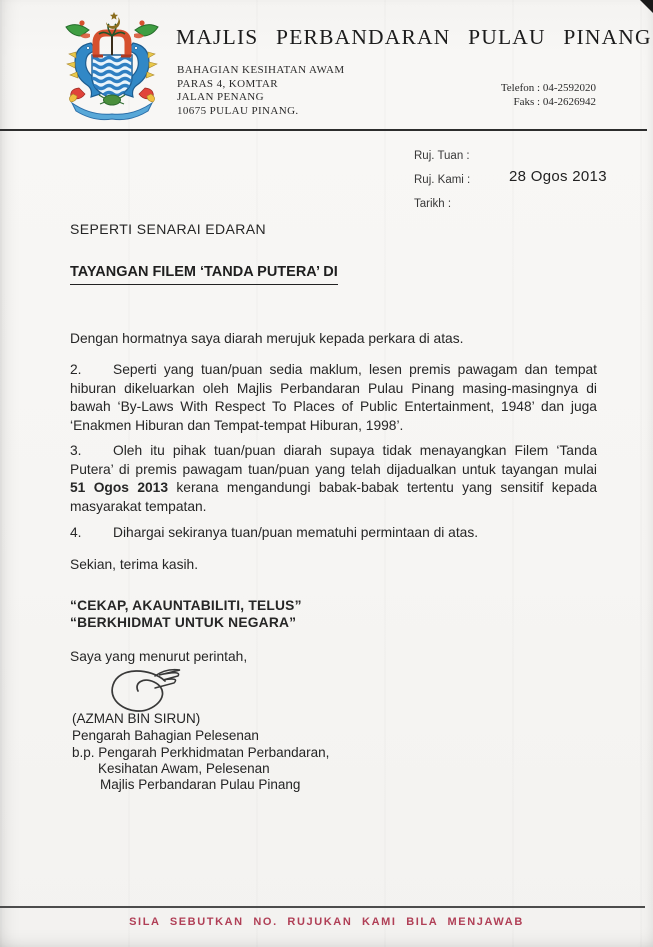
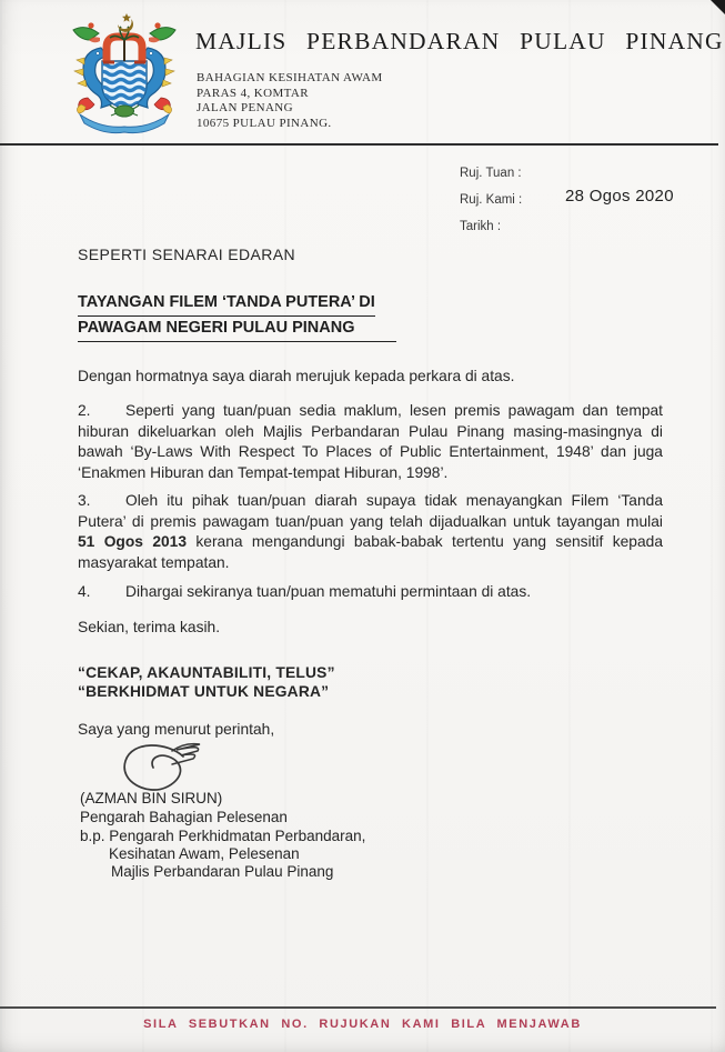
  MAJLIS PERBANDARAN PULAU PINANG
  BAHAGIAN KESIHATAN AWAM
  PARAS 4, KOMTAR
  JALAN PENANG
  10675 PULAU PINANG.
- Telefon : 04-2592020
- Faks : 04-2626942
  Ruj. Tuan :
  Ruj. Kami :
  Tarikh :
- 28 Ogos 2013
+ 28 Ogos 2020
  SEPERTI SENARAI EDARAN
  TAYANGAN FILEM ‘TANDA PUTERA’ DI
+ PAWAGAM NEGERI PULAU PINANG
  Dengan hormatnya saya diarah merujuk kepada perkara di atas.
  2. Seperti yang tuan/puan sedia maklum, lesen premis pawagam dan tempat hiburan dikeluarkan oleh Majlis Perbandaran Pulau Pinang masing-masingnya di bawah ‘By-Laws With Respect To Places of Public Entertainment, 1948’ dan juga ‘Enakmen Hiburan dan Tempat-tempat Hiburan, 1998’.
  3. Oleh itu pihak tuan/puan diarah supaya tidak menayangkan Filem ‘Tanda Putera’ di premis pawagam tuan/puan yang telah dijadualkan untuk tayangan mulai 51 Ogos 2013 kerana mengandungi babak-babak tertentu yang sensitif kepada masyarakat tempatan.
  4. Dihargai sekiranya tuan/puan mematuhi permintaan di atas.
  Sekian, terima kasih.
  “CEKAP, AKAUNTABILITI, TELUS”
  “BERKHIDMAT UNTUK NEGARA”
  Saya yang menurut perintah,
  (AZMAN BIN SIRUN)
  Pengarah Bahagian Pelesenan
  b.p. Pengarah Perkhidmatan Perbandaran,
  Kesihatan Awam, Pelesenan
  Majlis Perbandaran Pulau Pinang
  SILA SEBUTKAN NO. RUJUKAN KAMI BILA MENJAWAB
